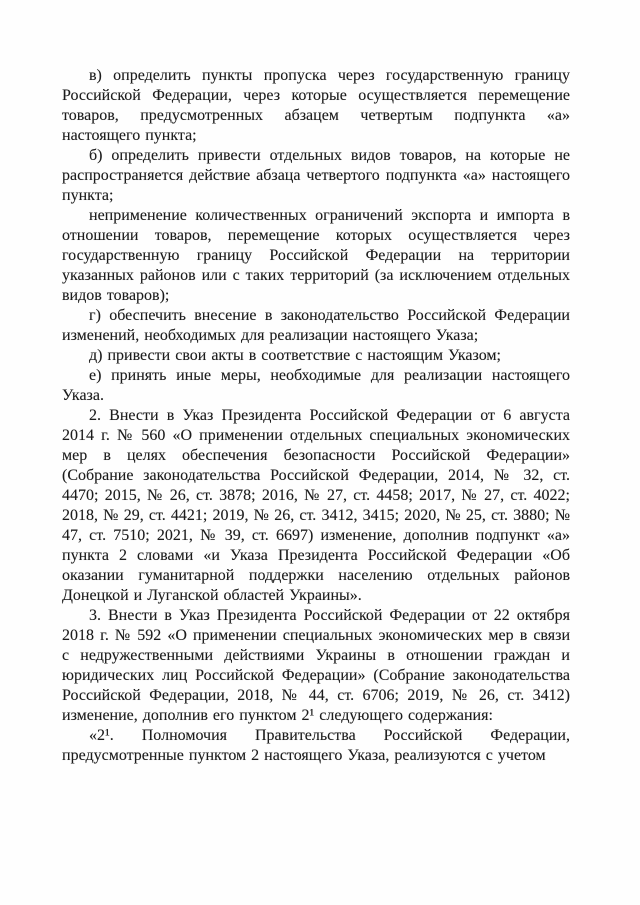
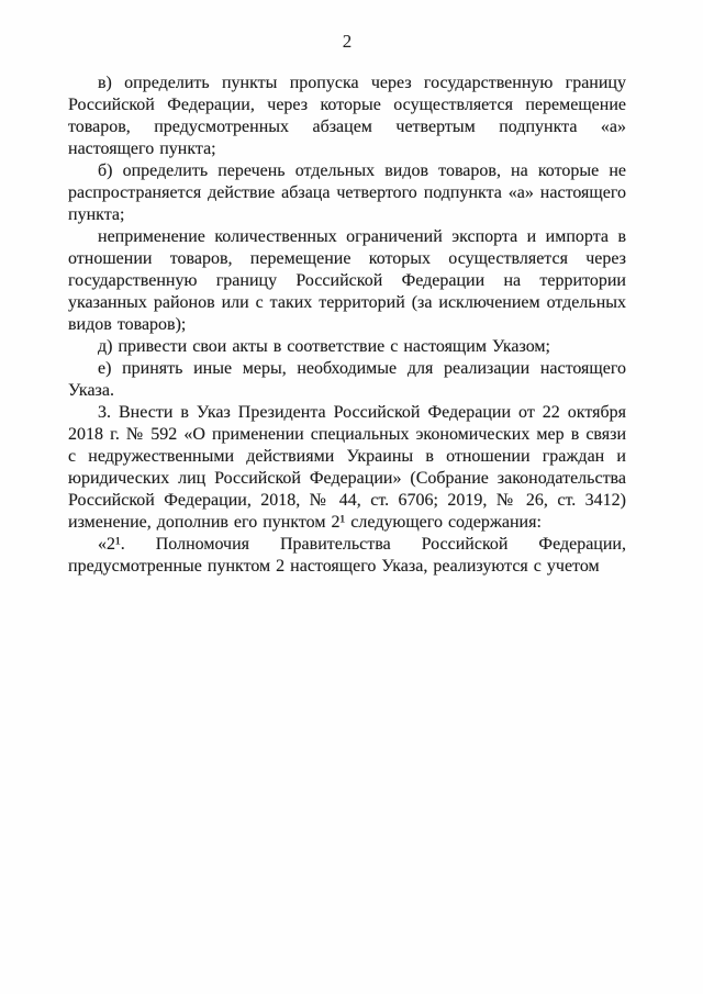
+ 2
  в) определить пункты пропуска через государственную границу Российской Федерации, через которые осуществляется перемещение товаров, предусмотренных абзацем четвертым подпункта «а» настоящего пункта;
- б) определить привести отдельных видов товаров, на которые не распространяется действие абзаца четвертого подпункта «а» настоящего пункта;
+ б) определить перечень отдельных видов товаров, на которые не распространяется действие абзаца четвертого подпункта «а» настоящего пункта;
  неприменение количественных ограничений экспорта и импорта в отношении товаров, перемещение которых осуществляется через государственную границу Российской Федерации на территории указанных районов или с таких территорий (за исключением отдельных видов товаров);
- г) обеспечить внесение в законодательство Российской Федерации изменений, необходимых для реализации настоящего Указа;
  д) привести свои акты в соответствие с настоящим Указом;
  е) принять иные меры, необходимые для реализации настоящего Указа.
- 2. Внести в Указ Президента Российской Федерации от 6 августа 2014 г. № 560 «О применении отдельных специальных экономических мер в целях обеспечения безопасности Российской Федерации» (Собрание законодательства Российской Федерации, 2014, № 32, ст. 4470; 2015, № 26, ст. 3878; 2016, № 27, ст. 4458; 2017, № 27, ст. 4022; 2018, № 29, ст. 4421; 2019, № 26, ст. 3412, 3415; 2020, № 25, ст. 3880; № 47, ст. 7510; 2021, № 39, ст. 6697) изменение, дополнив подпункт «а» пункта 2 словами «и Указа Президента Российской Федерации «Об оказании гуманитарной поддержки населению отдельных районов Донецкой и Луганской областей Украины».
  3. Внести в Указ Президента Российской Федерации от 22 октября 2018 г. № 592 «О применении специальных экономических мер в связи с недружественными действиями Украины в отношении граждан и юридических лиц Российской Федерации» (Собрание законодательства Российской Федерации, 2018, № 44, ст. 6706; 2019, № 26, ст. 3412) изменение, дополнив его пунктом 2¹ следующего содержания:
  «2¹. Полномочия Правительства Российской Федерации, предусмотренные пунктом 2 настоящего Указа, реализуются с учетом
